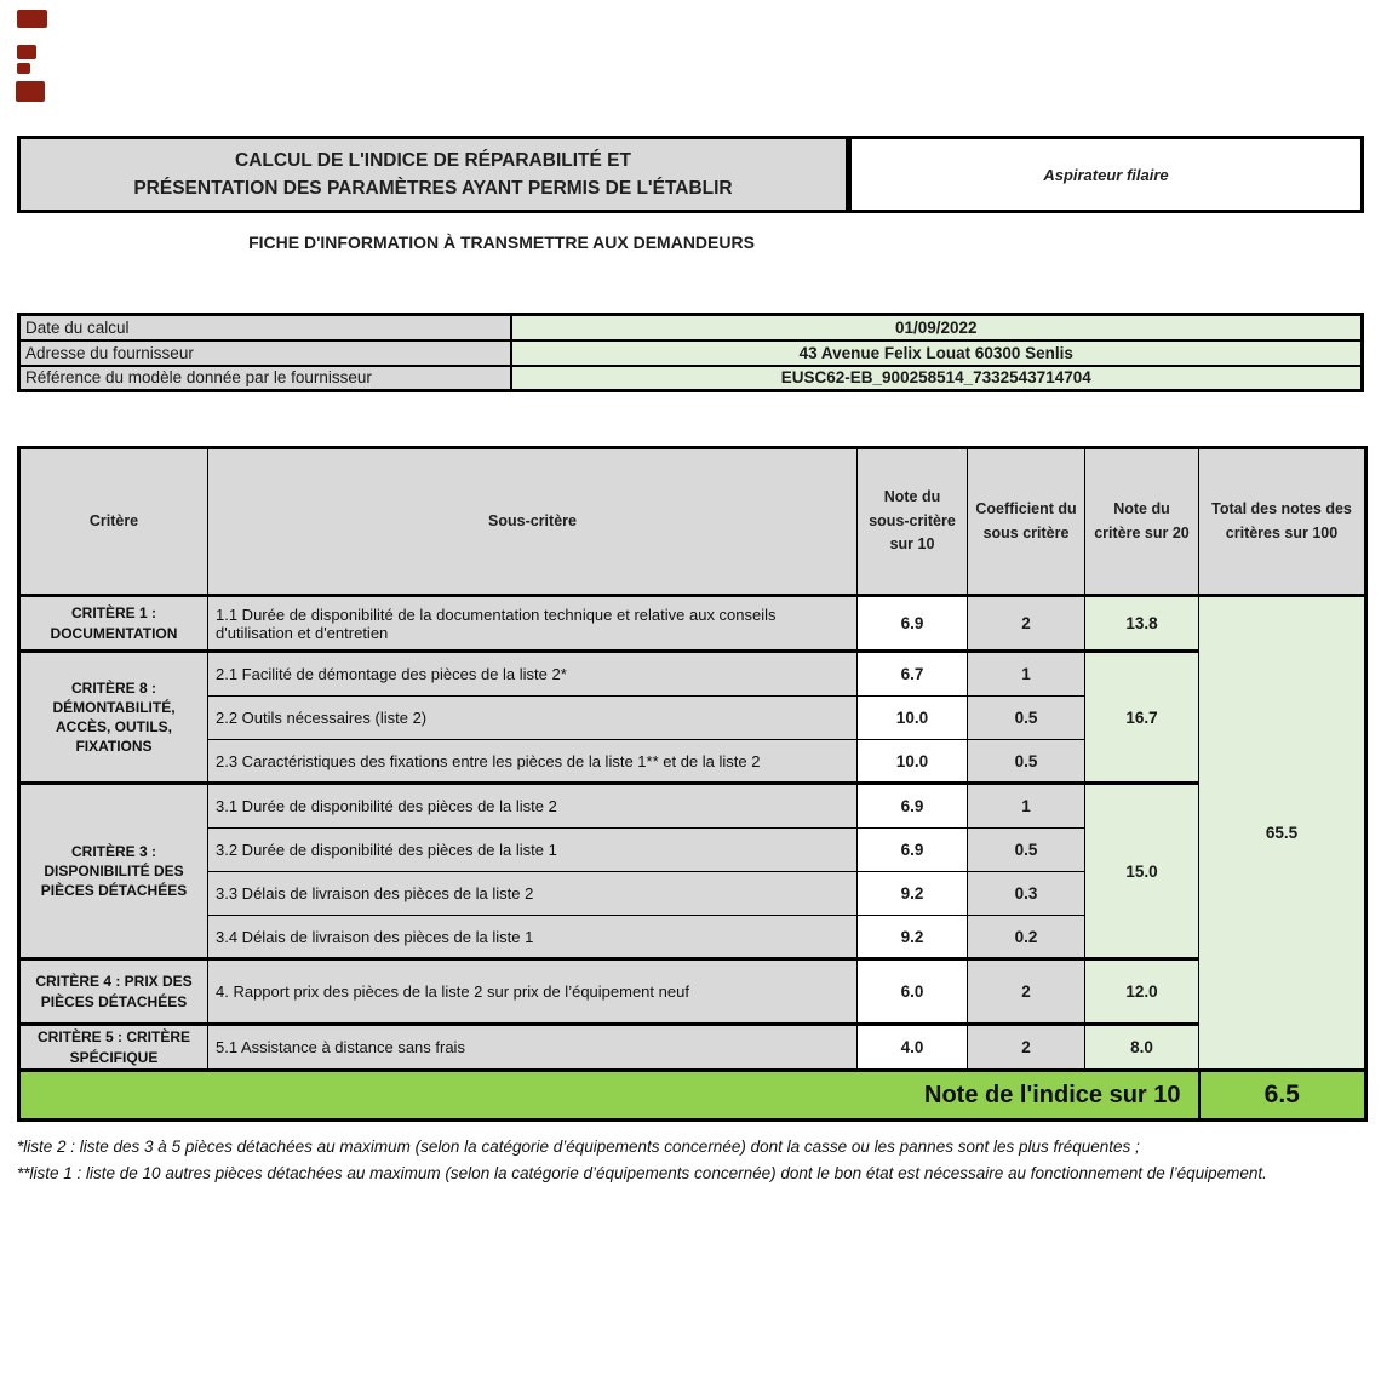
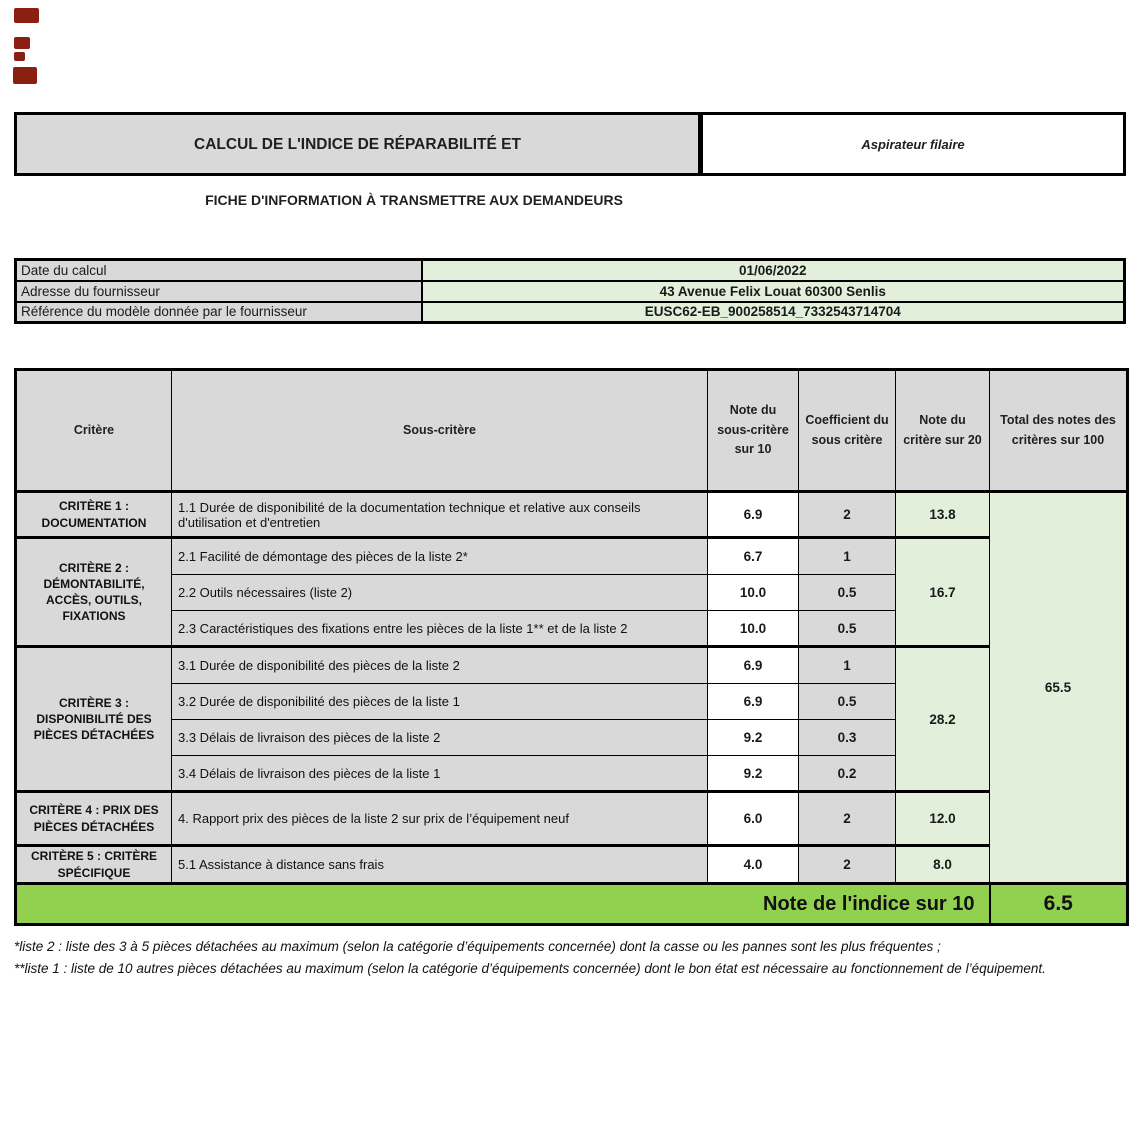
  CALCUL DE L'INDICE DE RÉPARABILITÉ ET
- PRÉSENTATION DES PARAMÈTRES AYANT PERMIS DE L'ÉTABLIR
  Aspirateur filaire
  FICHE D'INFORMATION À TRANSMETTRE AUX DEMANDEURS
- Date du calcul	01/09/2022
+ Date du calcul	01/06/2022
  Adresse du fournisseur	43 Avenue Felix Louat 60300 Senlis
  Référence du modèle donnée par le fournisseur	EUSC62-EB_900258514_7332543714704
  Critère	Sous-critère	Note du sous-critère sur 10	Coefficient du sous critère	Note du critère sur 20	Total des notes des critères sur 100
  CRITÈRE 1 : DOCUMENTATION	1.1 Durée de disponibilité de la documentation technique et relative aux conseils d'utilisation et d'entretien	6.9	2	13.8	65.5
- CRITÈRE 8 : DÉMONTABILITÉ, ACCÈS, OUTILS, FIXATIONS	2.1 Facilité de démontage des pièces de la liste 2*	6.7	1	16.7
+ CRITÈRE 2 : DÉMONTABILITÉ, ACCÈS, OUTILS, FIXATIONS	2.1 Facilité de démontage des pièces de la liste 2*	6.7	1	16.7
  2.2 Outils nécessaires (liste 2)	10.0	0.5
  2.3 Caractéristiques des fixations entre les pièces de la liste 1** et de la liste 2	10.0	0.5
- CRITÈRE 3 : DISPONIBILITÉ DES PIÈCES DÉTACHÉES	3.1 Durée de disponibilité des pièces de la liste 2	6.9	1	15.0
+ CRITÈRE 3 : DISPONIBILITÉ DES PIÈCES DÉTACHÉES	3.1 Durée de disponibilité des pièces de la liste 2	6.9	1	28.2
  3.2 Durée de disponibilité des pièces de la liste 1	6.9	0.5
  3.3 Délais de livraison des pièces de la liste 2	9.2	0.3
  3.4 Délais de livraison des pièces de la liste 1	9.2	0.2
  CRITÈRE 4 : PRIX DES PIÈCES DÉTACHÉES	4. Rapport prix des pièces de la liste 2 sur prix de l’équipement neuf	6.0	2	12.0
  CRITÈRE 5 : CRITÈRE SPÉCIFIQUE	5.1 Assistance à distance sans frais	4.0	2	8.0
  Note de l'indice sur 10	6.5
  *liste 2 : liste des 3 à 5 pièces détachées au maximum (selon la catégorie d’équipements concernée) dont la casse ou les pannes sont les plus fréquentes ;
  **liste 1 : liste de 10 autres pièces détachées au maximum (selon la catégorie d’équipements concernée) dont le bon état est nécessaire au fonctionnement de l’équipement.
